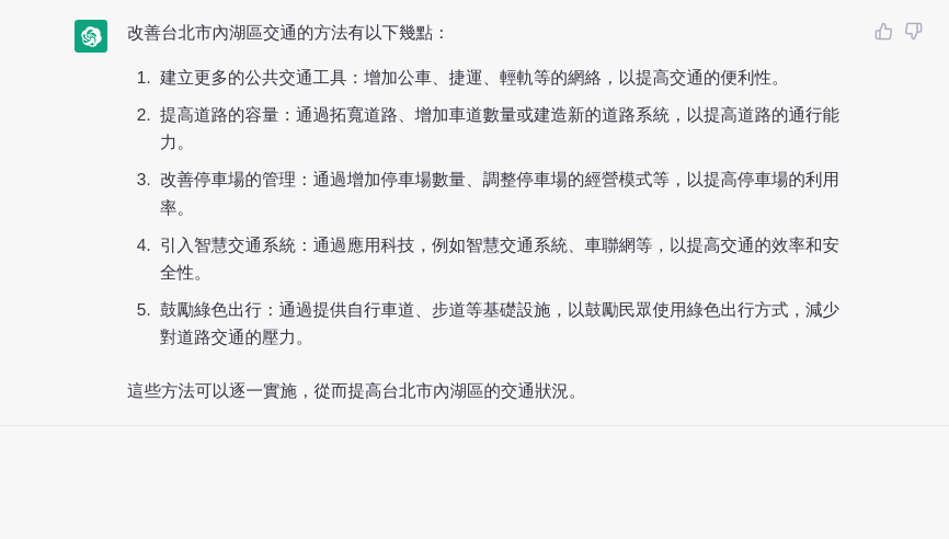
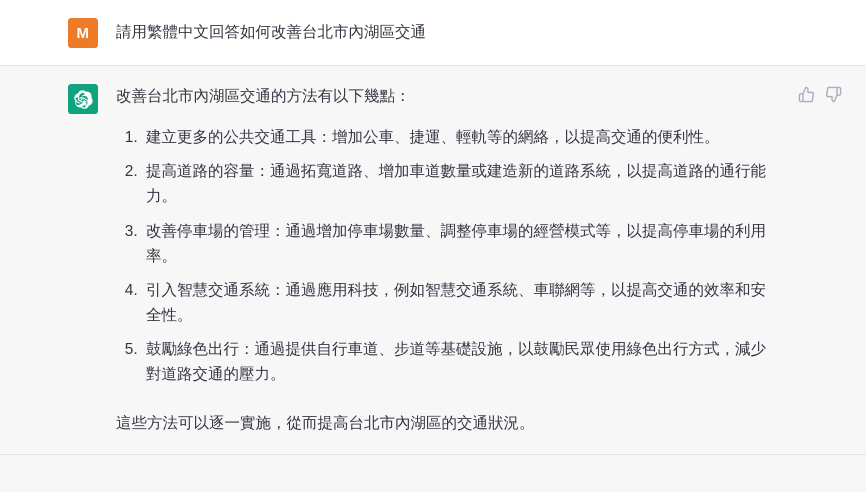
+ M
+ 請用繁體中文回答如何改善台北市內湖區交通
  改善台北市內湖區交通的方法有以下幾點：
  建立更多的公共交通工具：增加公車、捷運、輕軌等的網絡，以提高交通的便利性。
  提高道路的容量：通過拓寬道路、增加車道數量或建造新的道路系統，以提高道路的通行能力。
  改善停車場的管理：通過增加停車場數量、調整停車場的經營模式等，以提高停車場的利用率。
  引入智慧交通系統：通過應用科技，例如智慧交通系統、車聯網等，以提高交通的效率和安全性。
  鼓勵綠色出行：通過提供自行車道、步道等基礎設施，以鼓勵民眾使用綠色出行方式，減少對道路交通的壓力。
  這些方法可以逐一實施，從而提高台北市內湖區的交通狀況。
